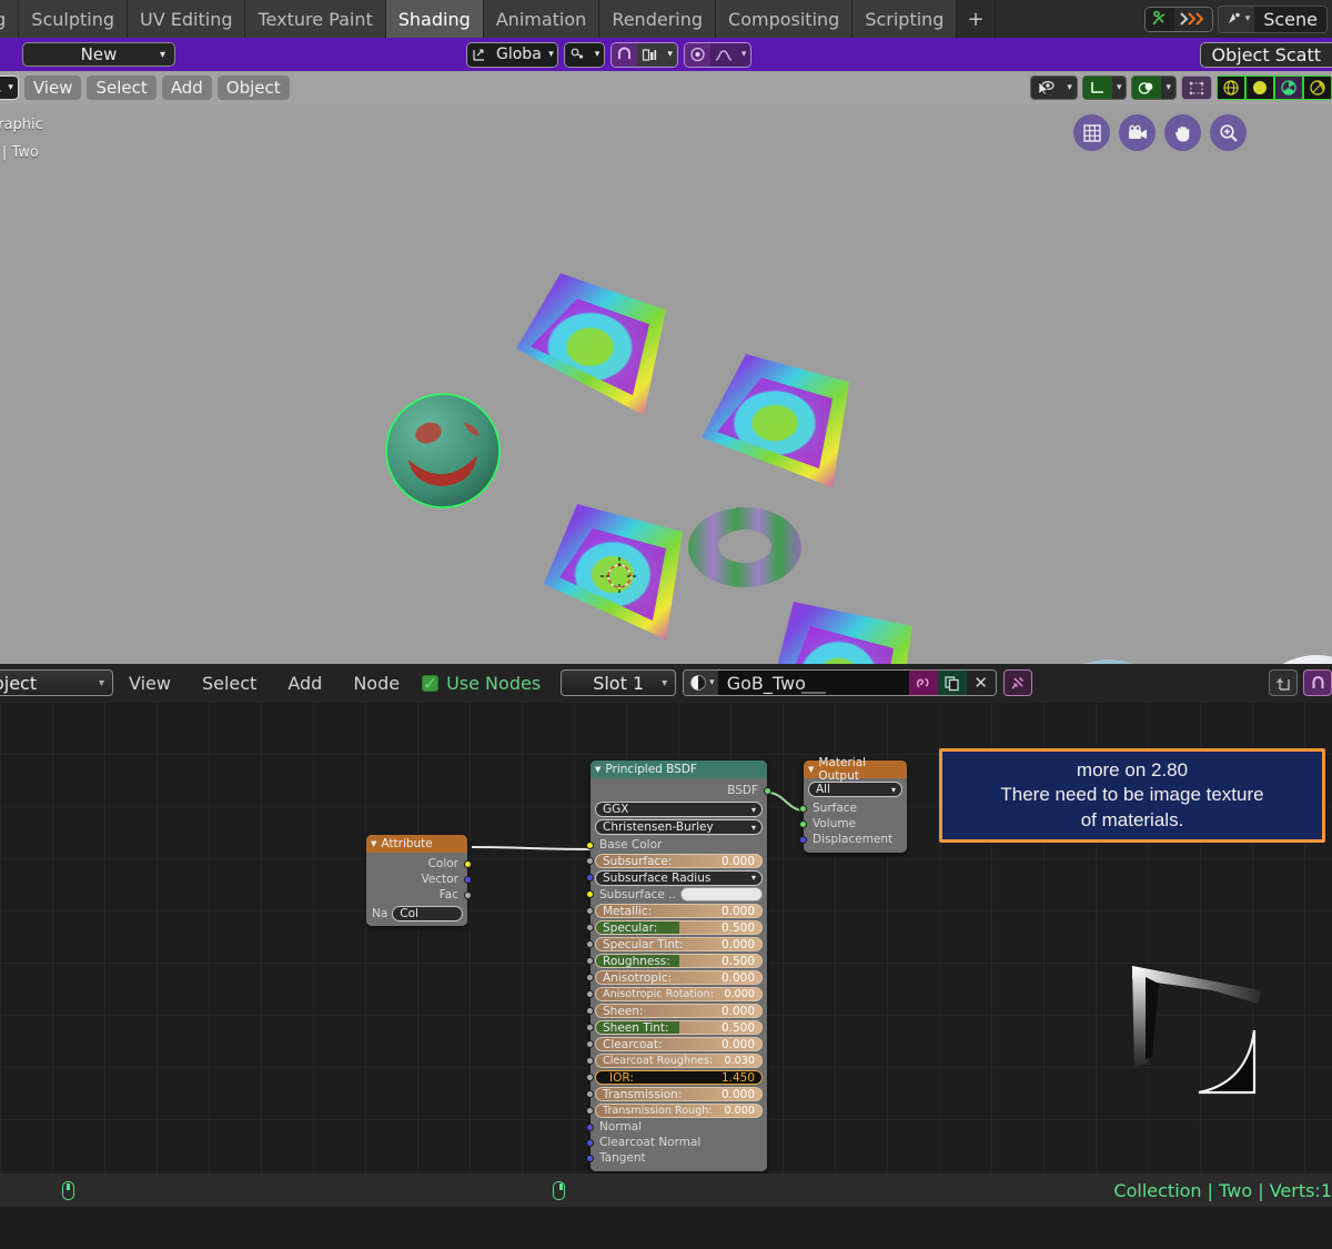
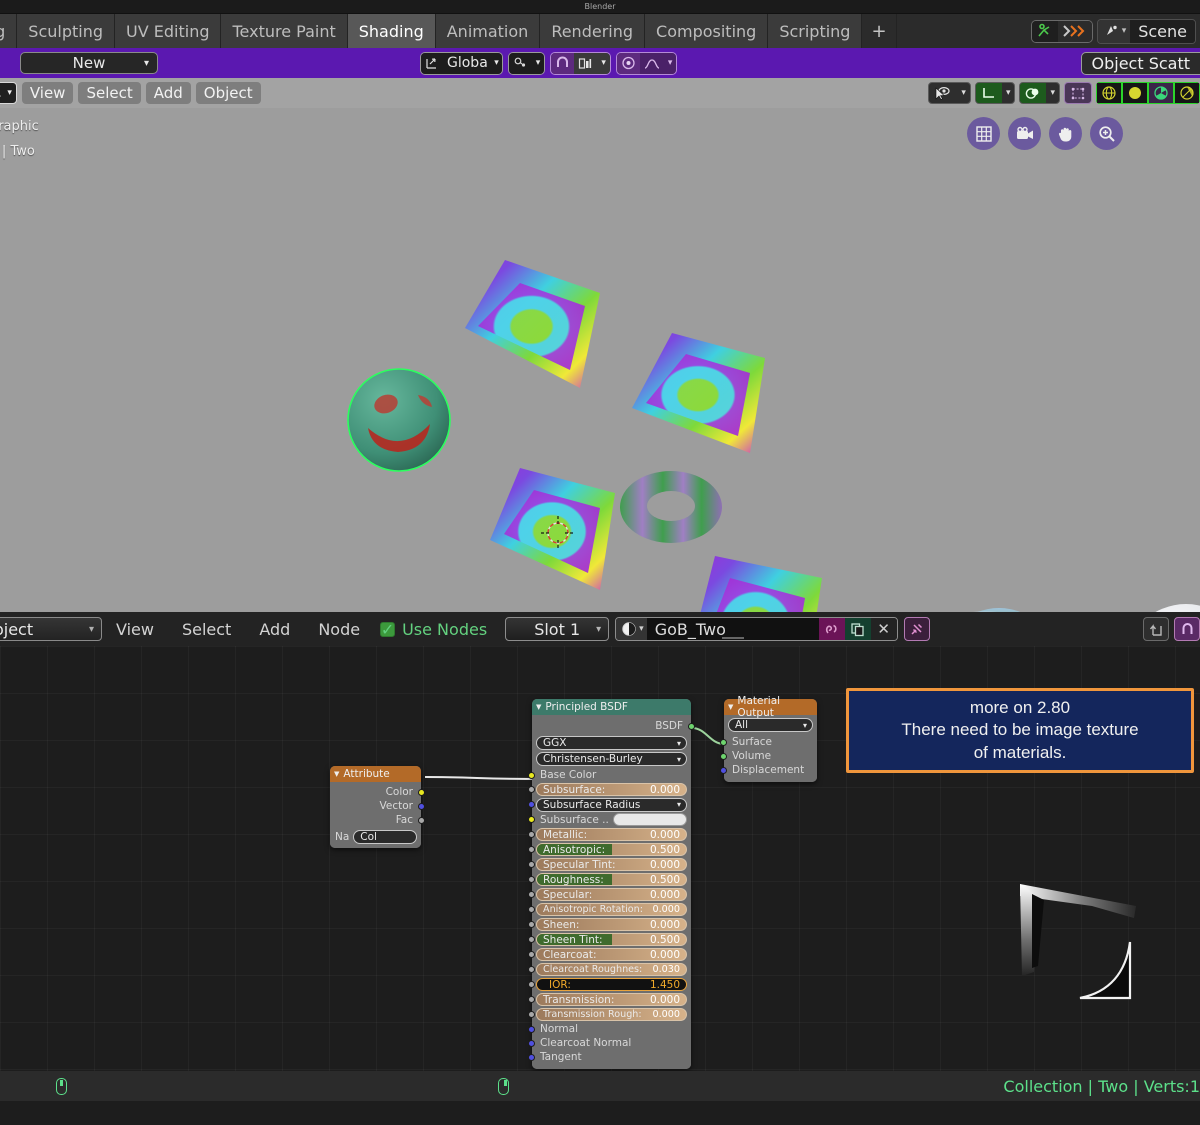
+ Blender
  Sculpting
  UV Editing
  Texture Paint
  Shading
  Animation
  Rendering
  Compositing
  Scripting
  +
  ▾
  Scene
  New
  ▾
  Globa
  ▾
  ▾
  ▾
  ▾
  Object Scatt
  ▾
  View
  Select
  Add
  Object
  ▾
  ▾
  ▾
  raphic
  ▾
  View
  Select
  Add
  Node
  ✓
  Use Nodes
  Slot 1
  ▾
  ▾
  GoB_Two
  ✕
  ▼
  Attribute
  Color
  Vector
  Fac
  Na
  Col
  ▼
  Principled BSDF
  BSDF
  GGX
  ▾
  Christensen-Burley
  ▾
  Base Color
  Subsurface:
  0.000
  Subsurface Radius
  ▾
  Subsurface ..
  Metallic:
  0.000
- Specular:
+ Anisotropic:
  0.500
  Specular Tint:
  0.000
  Roughness:
  0.500
- Anisotropic:
+ Specular:
  0.000
  Anisotropic Rotation:
  0.000
  Sheen:
  0.000
  Sheen Tint:
  0.500
  Clearcoat:
  0.000
  Clearcoat Roughnes:
  0.030
  IOR:
  1.450
  Transmission:
  0.000
  Transmission Rough:
  0.000
  Normal
  Clearcoat Normal
  Tangent
  ▼
  Material Output
  All
  ▾
  Surface
  Volume
  Displacement
  more on 2.80
  There need to be image texture
  of materials.
  Collection | Two | Verts:1
